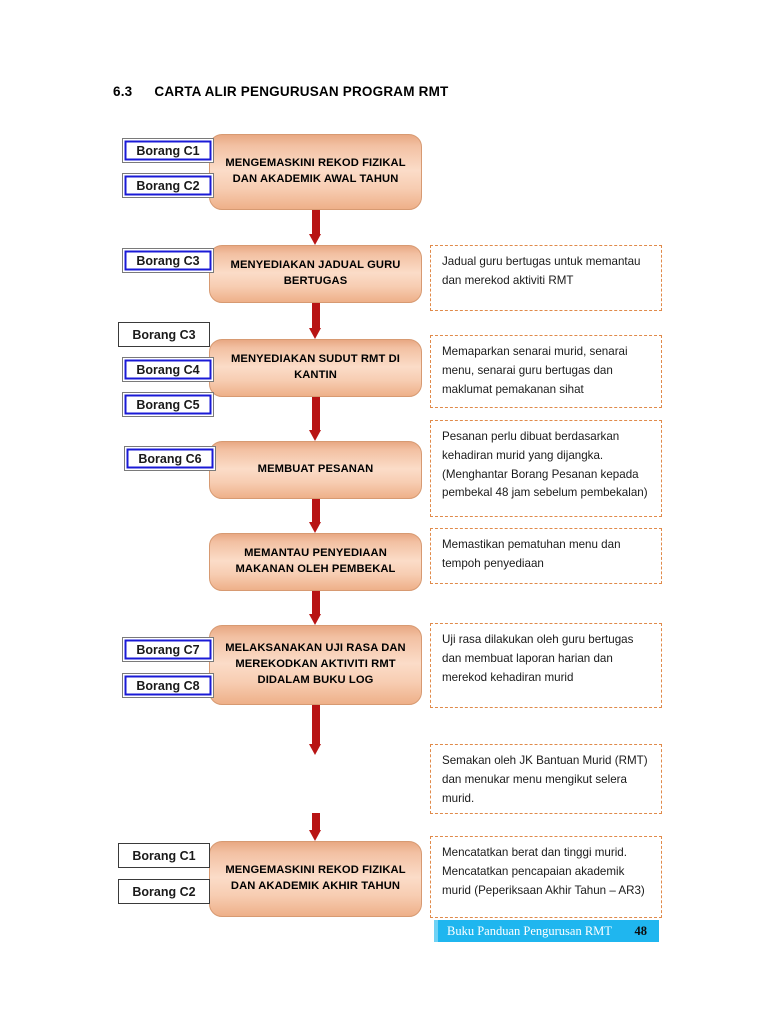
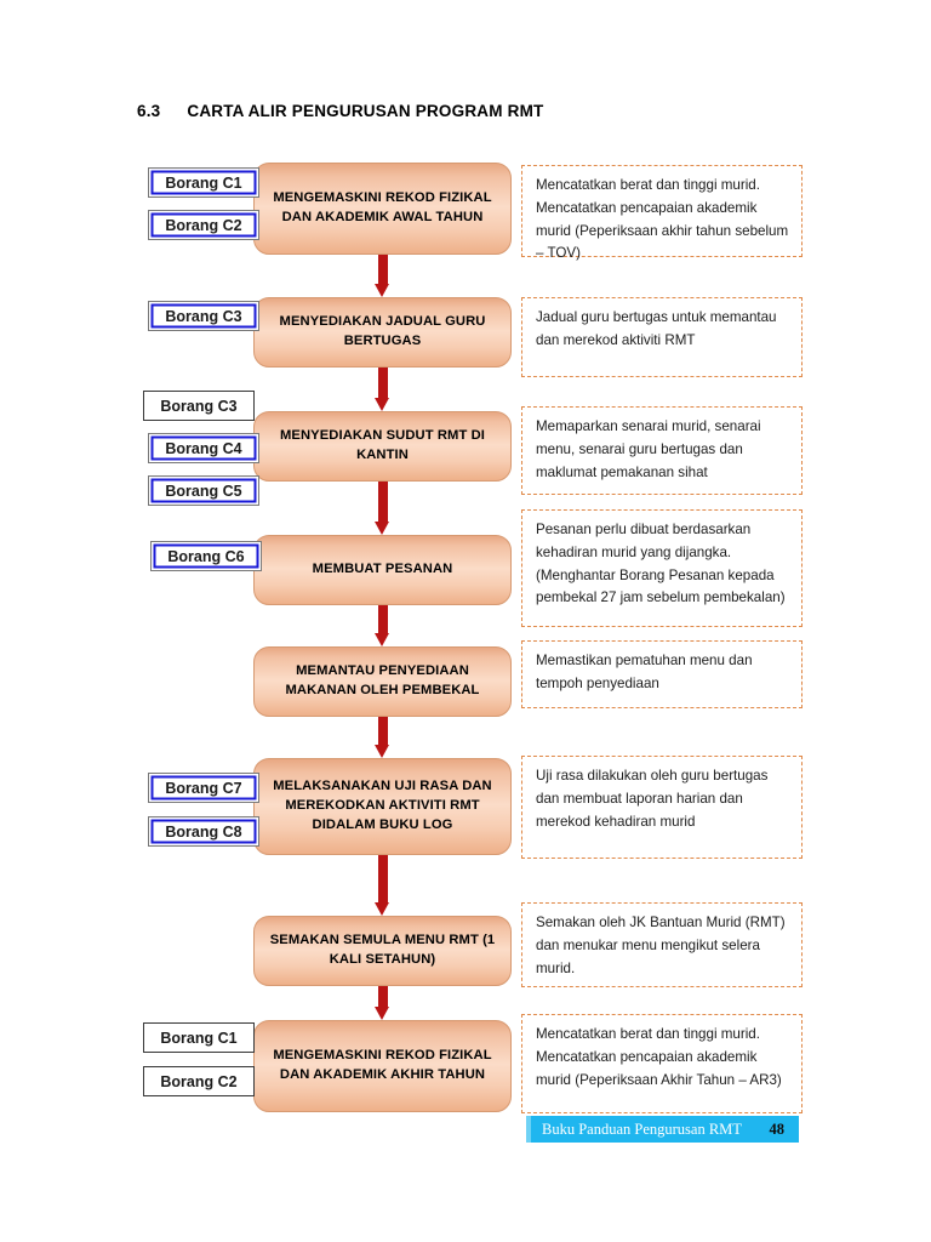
  6.3 CARTA ALIR PENGURUSAN PROGRAM RMT
  MENGEMASKINI REKOD FIZIKAL DAN AKADEMIK AWAL TAHUN
+ Mencatatkan berat dan tinggi murid. Mencatatkan pencapaian akademik murid (Peperiksaan akhir tahun sebelum – TOV)
  Borang C1
  Borang C2
  MENYEDIAKAN JADUAL GURU BERTUGAS
  Jadual guru bertugas untuk memantau dan merekod aktiviti RMT
  Borang C3
  MENYEDIAKAN SUDUT RMT DI KANTIN
  Memaparkan senarai murid, senarai menu, senarai guru bertugas dan maklumat pemakanan sihat
  Borang C3
  Borang C4
  Borang C5
  MEMBUAT PESANAN
- Pesanan perlu dibuat berdasarkan kehadiran murid yang dijangka. (Menghantar Borang Pesanan kepada pembekal 48 jam sebelum pembekalan)
+ Pesanan perlu dibuat berdasarkan kehadiran murid yang dijangka. (Menghantar Borang Pesanan kepada pembekal 27 jam sebelum pembekalan)
  Borang C6
  MEMANTAU PENYEDIAAN MAKANAN OLEH PEMBEKAL
  Memastikan pematuhan menu dan tempoh penyediaan
  MELAKSANAKAN UJI RASA DAN MEREKODKAN AKTIVITI RMT DIDALAM BUKU LOG
  Uji rasa dilakukan oleh guru bertugas dan membuat laporan harian dan merekod kehadiran murid
  Borang C7
  Borang C8
+ SEMAKAN SEMULA MENU RMT (1 KALI SETAHUN)
  Semakan oleh JK Bantuan Murid (RMT) dan menukar menu mengikut selera murid.
  MENGEMASKINI REKOD FIZIKAL DAN AKADEMIK AKHIR TAHUN
  Mencatatkan berat dan tinggi murid. Mencatatkan pencapaian akademik murid (Peperiksaan Akhir Tahun – AR3)
  Borang C1
  Borang C2
  Buku Panduan Pengurusan RMT
  48
